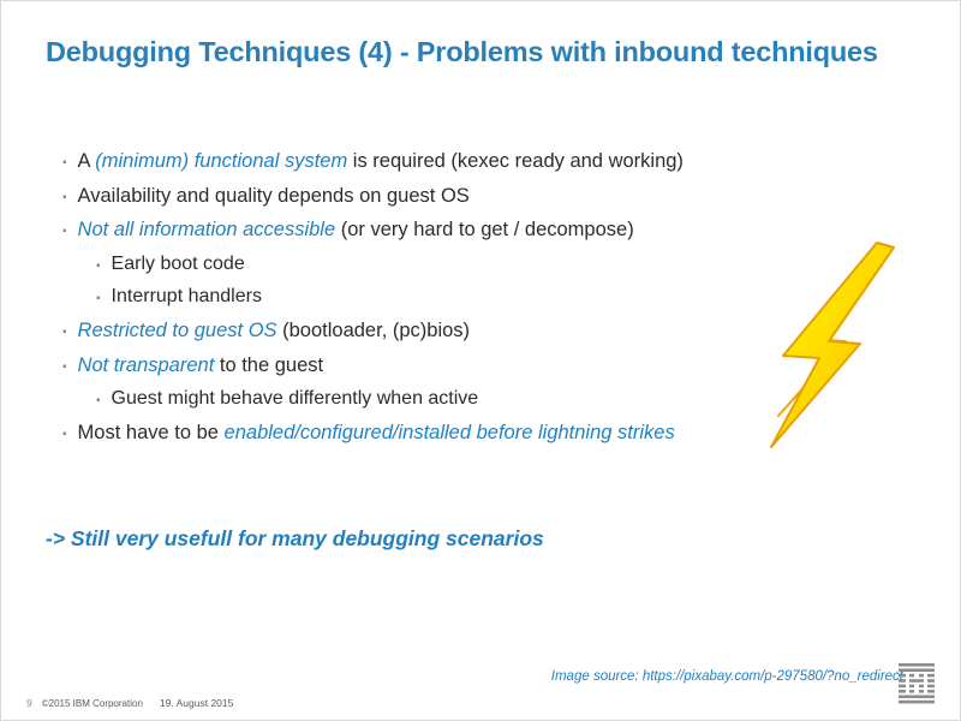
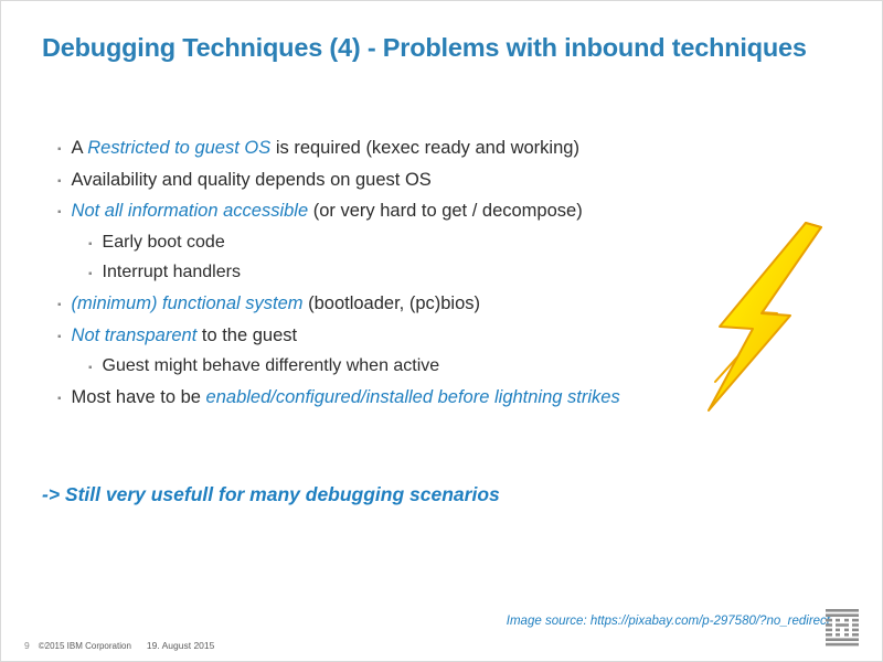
  Debugging Techniques (4) - Problems with inbound techniques
  ▪
- A (minimum) functional system is required (kexec ready and working)
+ A Restricted to guest OS is required (kexec ready and working)
  ▪
  Availability and quality depends on guest OS
  ▪
  Not all information accessible (or very hard to get / decompose)
  ▪
  Early boot code
  ▪
  Interrupt handlers
  ▪
- Restricted to guest OS (bootloader, (pc)bios)
+ (minimum) functional system (bootloader, (pc)bios)
  ▪
  Not transparent to the guest
  ▪
  Guest might behave differently when active
  ▪
  Most have to be enabled/configured/installed before lightning strikes
  -> Still very usefull for many debugging scenarios
  Image source: https://pixabay.com/p-297580/?no_redirec
  9
  ©2015 IBM Corporation
  19. August 2015
